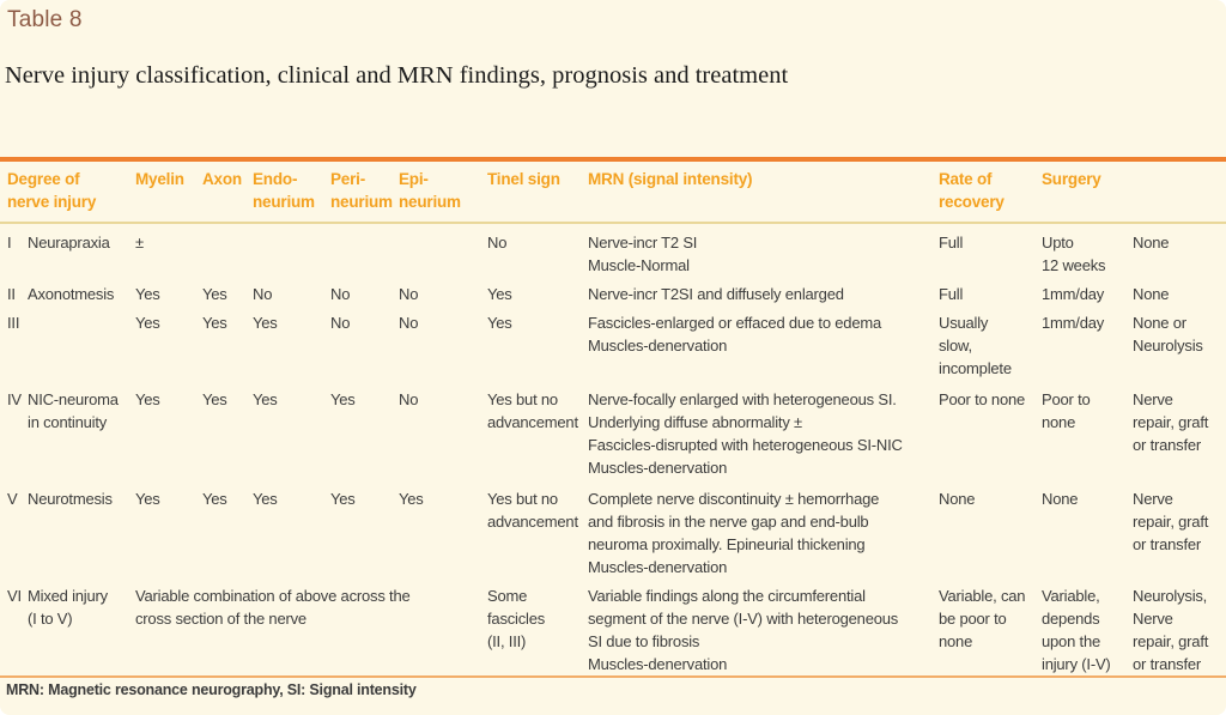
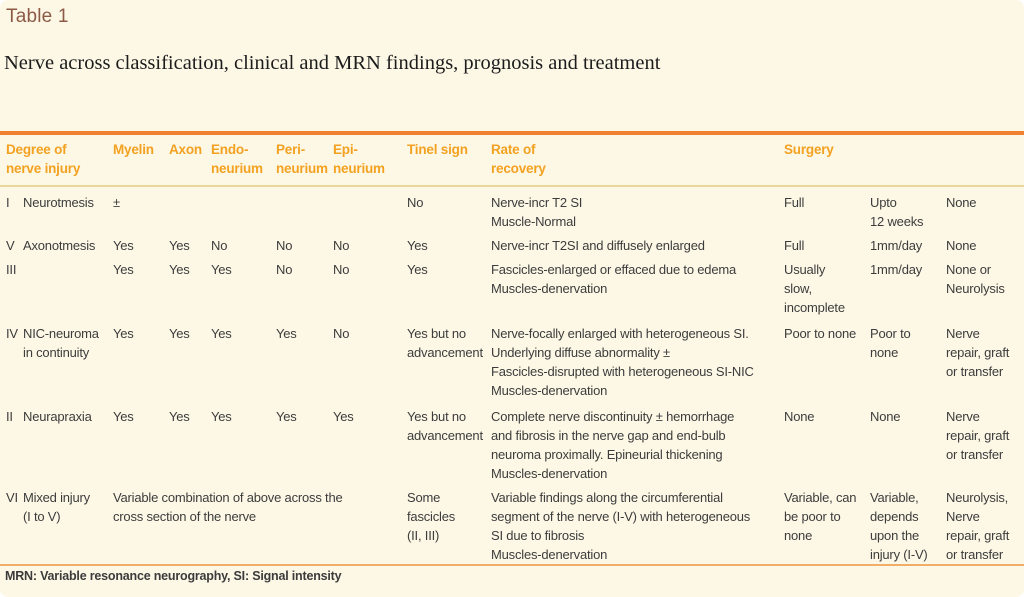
- Table 8
+ Table 1
- Nerve injury classification, clinical and MRN findings, prognosis and treatment
+ Nerve across classification, clinical and MRN findings, prognosis and treatment
  Degree of
  nerve injury
  Myelin
  Axon
  Endo-
  neurium
  Peri-
  neurium
  Epi-
  neurium
  Tinel sign
- MRN (signal intensity)
  Rate of
  recovery
  Surgery
  I
- Neurapraxia
+ Neurotmesis
  ±
  No
  Nerve-incr T2 SI
  Muscle-Normal
  Full
  Upto
  12 weeks
  None
- II
+ V
  Axonotmesis
  Yes
  Yes
  No
  No
  No
  Yes
  Nerve-incr T2SI and diffusely enlarged
  Full
  1mm/day
  None
  III
  Yes
  Yes
  Yes
  No
  No
  Yes
  Fascicles-enlarged or effaced due to edema
  Muscles-denervation
  Usually
  slow,
  incomplete
  1mm/day
  None or
  Neurolysis
  IV
  NIC-neuroma
  in continuity
  Yes
  Yes
  Yes
  Yes
  No
  Yes but no
  advancement
  Nerve-focally enlarged with heterogeneous SI.
  Underlying diffuse abnormality ±
  Fascicles-disrupted with heterogeneous SI-NIC
  Muscles-denervation
  Poor to none
  Poor to
  none
  Nerve
  repair, graft
  or transfer
- V
+ II
- Neurotmesis
+ Neurapraxia
  Yes
  Yes
  Yes
  Yes
  Yes
  Yes but no
  advancement
  Complete nerve discontinuity ± hemorrhage
  and fibrosis in the nerve gap and end-bulb
  neuroma proximally. Epineurial thickening
  Muscles-denervation
  None
  None
  Nerve
  repair, graft
  or transfer
  VI
  Mixed injury
  (I to V)
  Variable combination of above across the
  cross section of the nerve
  Some
  fascicles
  (II, III)
  Variable findings along the circumferential
  segment of the nerve (I-V) with heterogeneous
  SI due to fibrosis
  Muscles-denervation
  Variable, can
  be poor to
  none
  Variable,
  depends
  upon the
  injury (I-V)
  Neurolysis,
  Nerve
  repair, graft
  or transfer
- MRN: Magnetic resonance neurography, SI: Signal intensity
+ MRN: Variable resonance neurography, SI: Signal intensity
